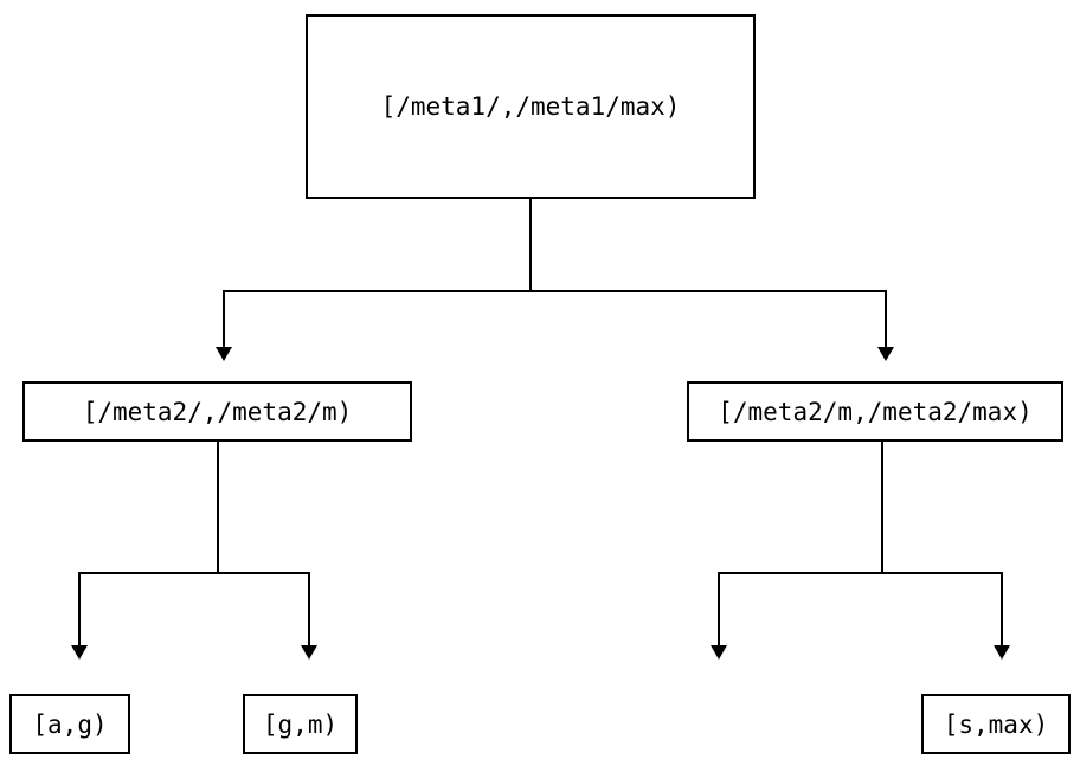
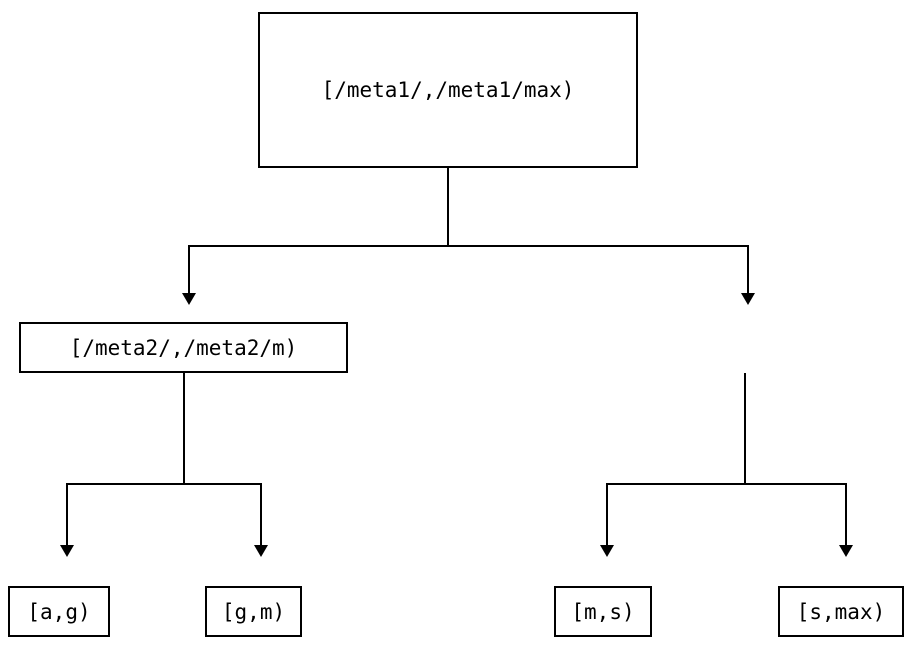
  [/meta1/,/meta1/max)
  [/meta2/,/meta2/m)
- [/meta2/m,/meta2/max)
  [a,g)
  [g,m)
+ [m,s)
  [s,max)
